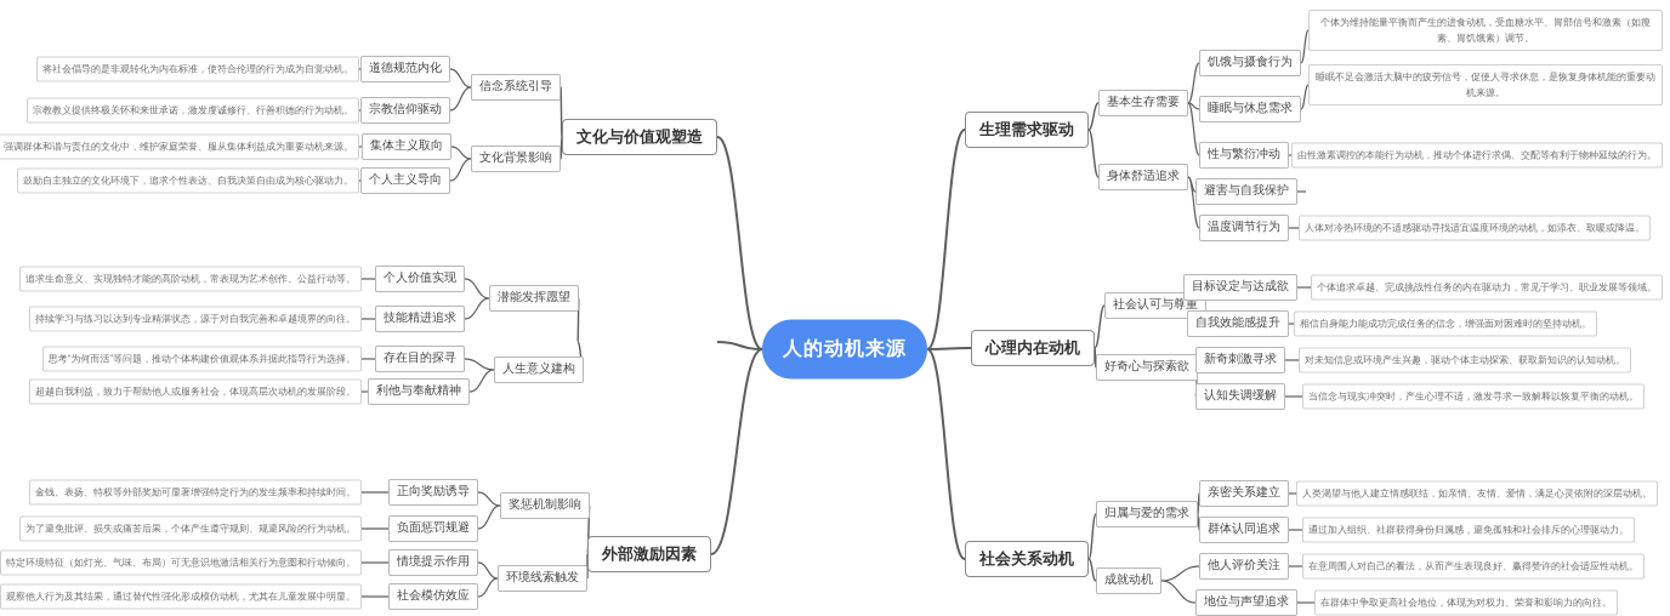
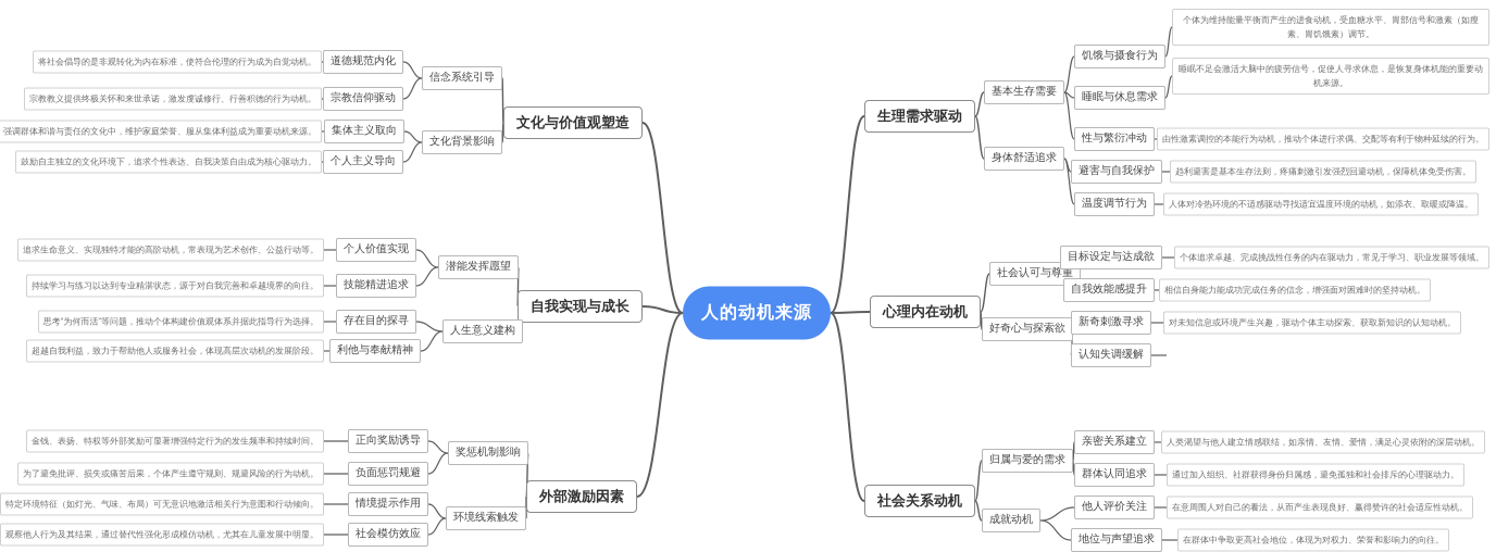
  人的动机来源
  生理需求驱动
  基本生存需要
  饥饿与摄食行为
  个体为维持能量平衡而产生的进食动机，受血糖水平、胃部信号和激素（如瘦素、胃饥饿素）调节。
  睡眠与休息需求
  睡眠不足会激活大脑中的疲劳信号，促使人寻求休息，是恢复身体机能的重要动机来源。
  性与繁衍冲动
  由性激素调控的本能行为动机，推动个体进行求偶、交配等有利于物种延续的行为。
  身体舒适追求
  避害与自我保护
+ 趋利避害是基本生存法则，疼痛刺激引发强烈回避动机，保障机体免受伤害。
  温度调节行为
  人体对冷热环境的不适感驱动寻找适宜温度环境的动机，如添衣、取暖或降温。
  心理内在动机
  社会认可与尊重
  目标设定与达成欲
  个体追求卓越、完成挑战性任务的内在驱动力，常见于学习、职业发展等领域。
  自我效能感提升
  相信自身能力能成功完成任务的信念，增强面对困难时的坚持动机。
  好奇心与探索欲
  新奇刺激寻求
  对未知信息或环境产生兴趣，驱动个体主动探索、获取新知识的认知动机。
  认知失调缓解
- 当信念与现实冲突时，产生心理不适，激发寻求一致解释以恢复平衡的动机。
  社会关系动机
  归属与爱的需求
  亲密关系建立
  人类渴望与他人建立情感联结，如亲情、友情、爱情，满足心灵依附的深层动机。
  群体认同追求
  通过加入组织、社群获得身份归属感，避免孤独和社会排斥的心理驱动力。
  成就动机
  他人评价关注
  在意周围人对自己的看法，从而产生表现良好、赢得赞许的社会适应性动机。
  地位与声望追求
  在群体中争取更高社会地位，体现为对权力、荣誉和影响力的向往。
  文化与价值观塑造
  信念系统引导
  道德规范内化
  将社会倡导的是非观转化为内在标准，使符合伦理的行为成为自觉动机。
  宗教信仰驱动
  宗教教义提供终极关怀和来世承诺，激发虔诚修行、行善积德的行为动机。
  文化背景影响
  集体主义取向
  强调群体和谐与责任的文化中，维护家庭荣誉、服从集体利益成为重要动机来源。
  个人主义导向
  鼓励自主独立的文化环境下，追求个性表达、自我决策自由成为核心驱动力。
+ 自我实现与成长
  潜能发挥愿望
  个人价值实现
  追求生命意义、实现独特才能的高阶动机，常表现为艺术创作、公益行动等。
  技能精进追求
  持续学习与练习以达到专业精湛状态，源于对自我完善和卓越境界的向往。
  人生意义建构
  存在目的探寻
  思考“为何而活”等问题，推动个体构建价值观体系并据此指导行为选择。
  利他与奉献精神
  超越自我利益，致力于帮助他人或服务社会，体现高层次动机的发展阶段。
  外部激励因素
  奖惩机制影响
  正向奖励诱导
  金钱、表扬、特权等外部奖励可显著增强特定行为的发生频率和持续时间。
  负面惩罚规避
  为了避免批评、损失或痛苦后果，个体产生遵守规则、规避风险的行为动机。
  环境线索触发
  情境提示作用
  特定环境特征（如灯光、气味、布局）可无意识地激活相关行为意图和行动倾向。
  社会模仿效应
  观察他人行为及其结果，通过替代性强化形成模仿动机，尤其在儿童发展中明显。
